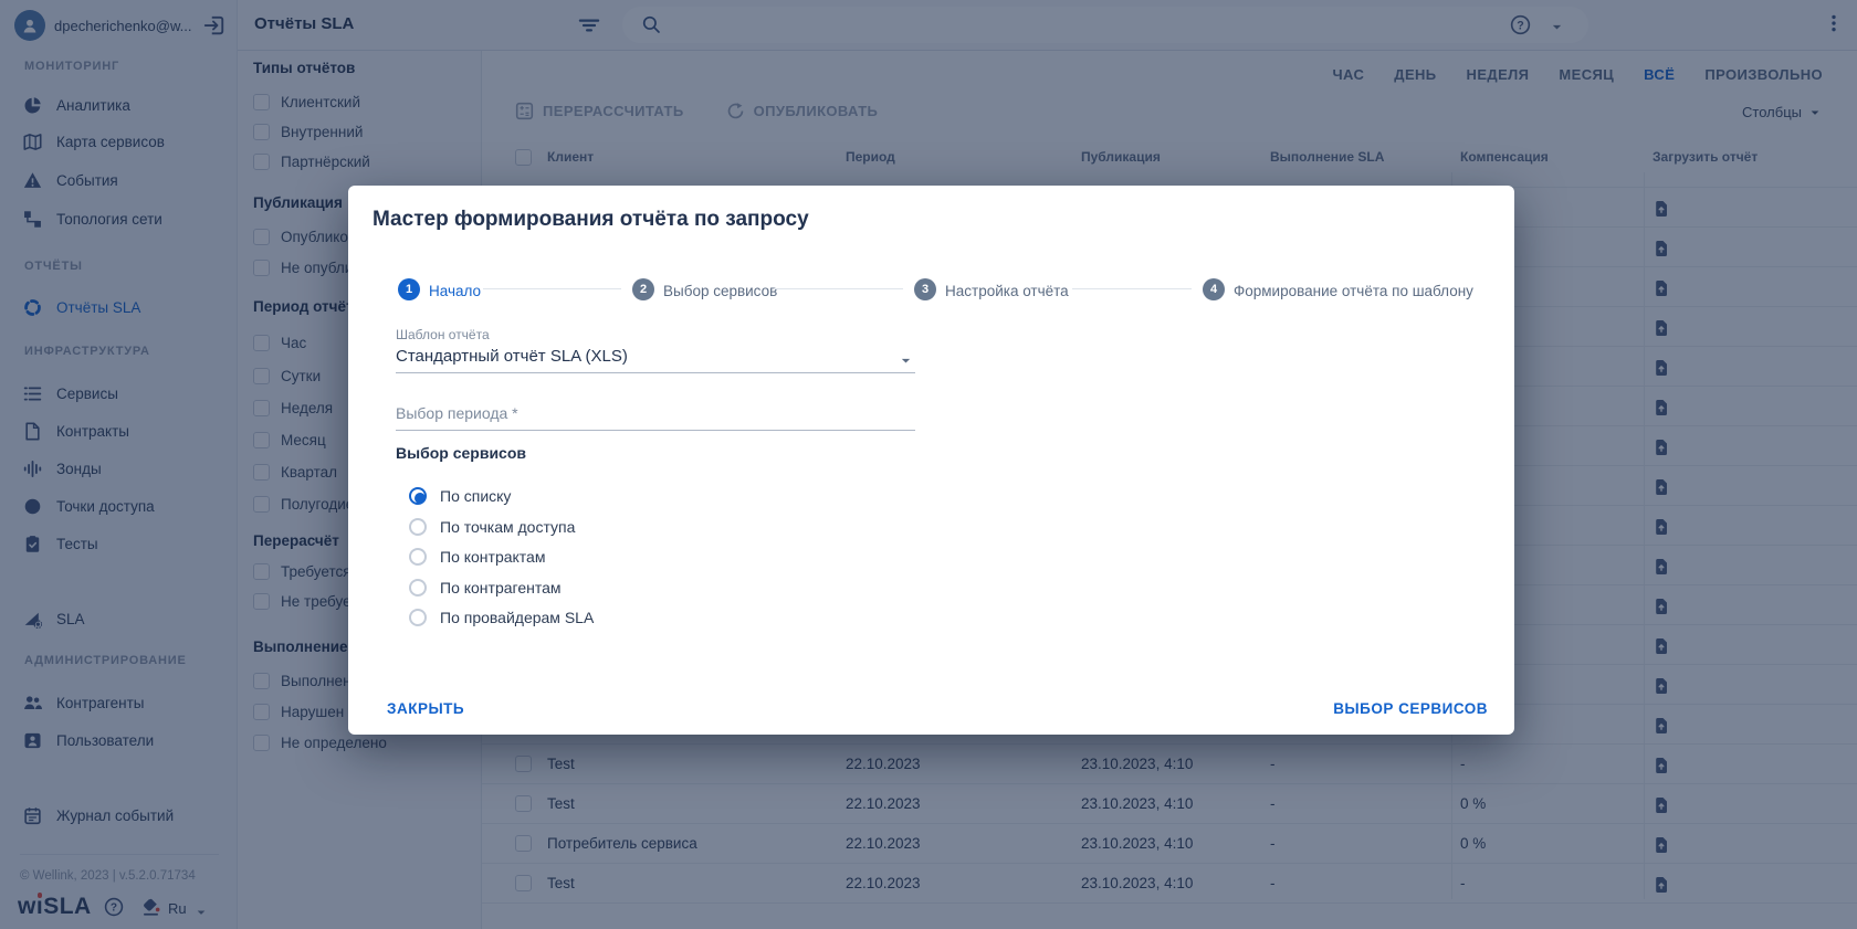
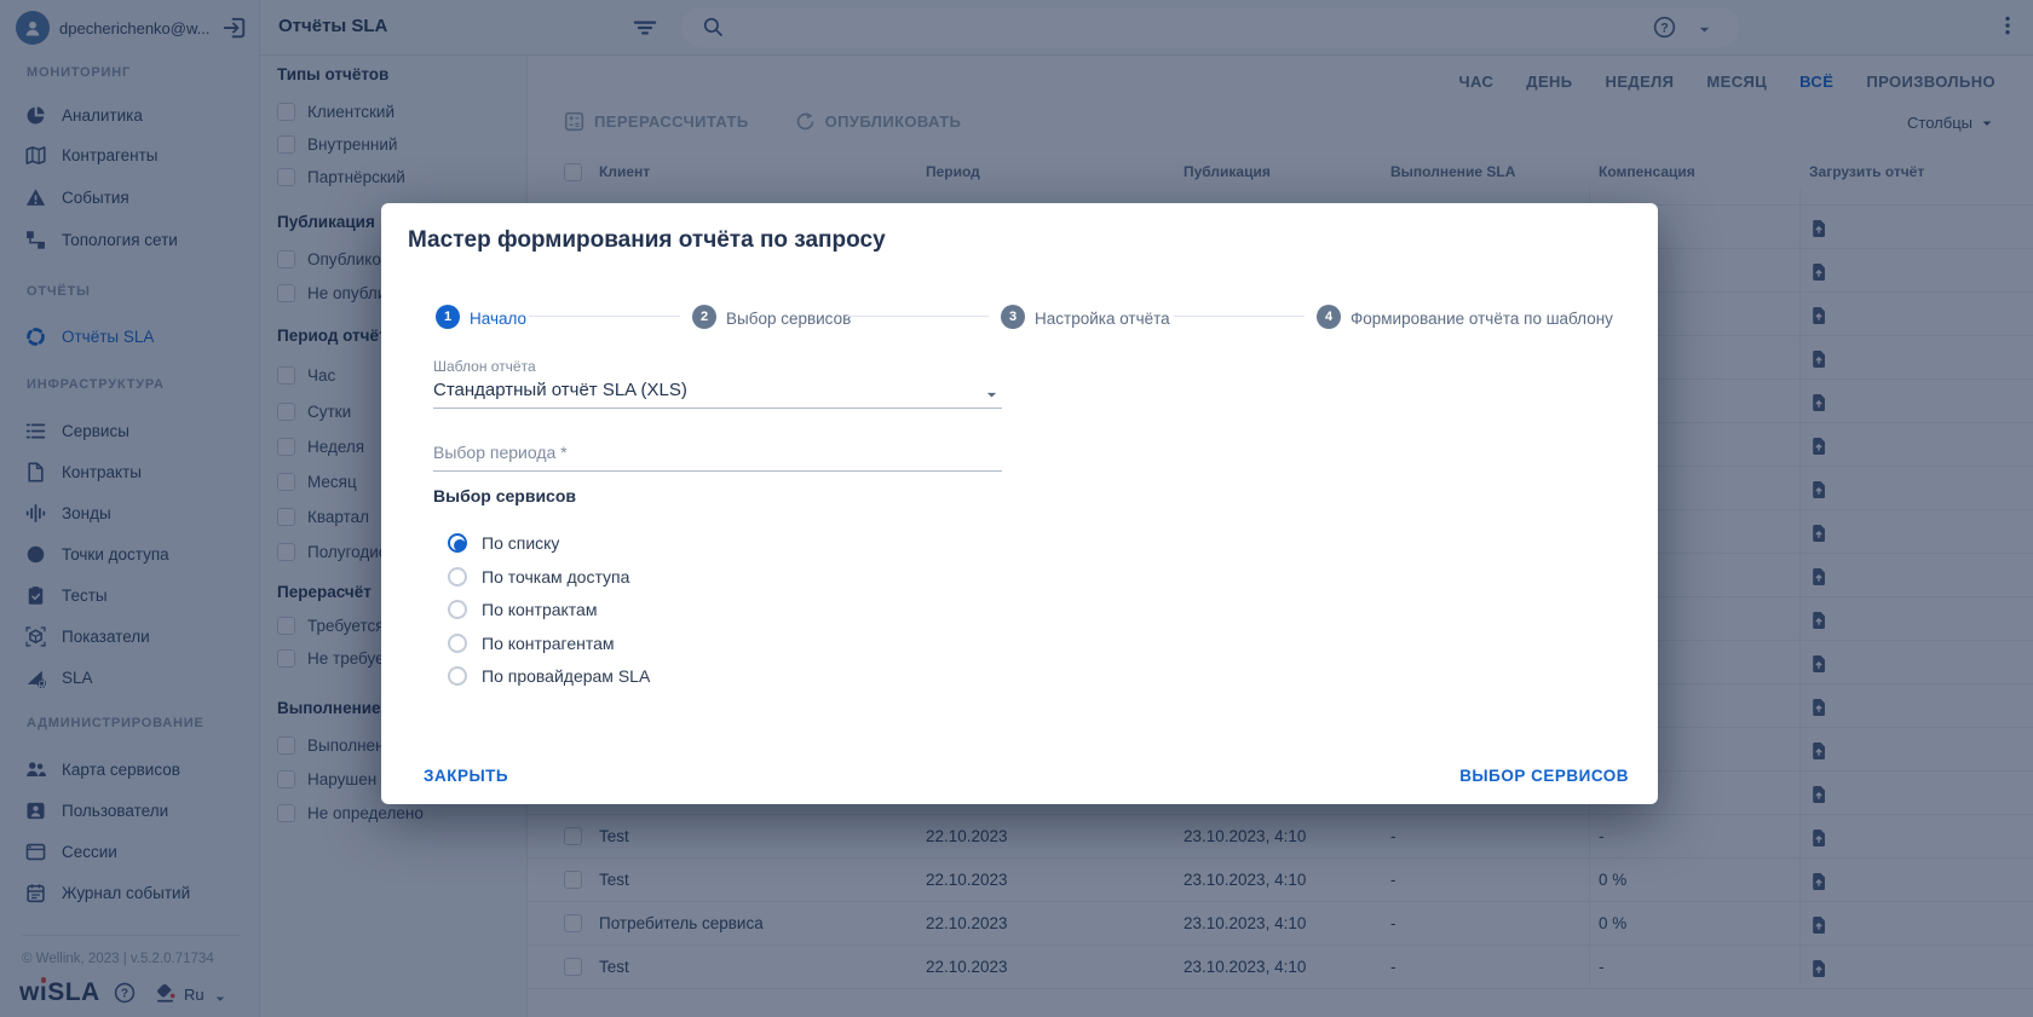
  dpecherichenko@w...
  МОНИТОРИНГ
  Аналитика
- Карта сервисов
+ Контрагенты
  События
  Топология сети
  ОТЧЁТЫ
  Отчёты SLA
  ИНФРАСТРУКТУРА
  Сервисы
  Контракты
  Зонды
  Точки доступа
  Тесты
+ Показатели
  SLA
  АДМИНИСТРИРОВАНИЕ
- Контрагенты
+ Карта сервисов
  Пользователи
+ Сессии
  Журнал событий
  © Wellink, 2023 | v.5.2.0.71734
  wıSLA
  Ru
  Отчёты SLA
  Типы отчётов
  Клиентский
  Внутренний
  Партнёрский
  Публикация
  Опублико
  Период отчё
  Час
  Сутки
  Неделя
  Месяц
  Квартал
  Полугоди
  Перерасчёт
  Требуется
  Не требуе
  Выполнение
  Выполнен
  Нарушен
  Не определено
  ЧАС
  ДЕНЬ
  НЕДЕЛЯ
  МЕСЯЦ
  ВСЁ
  ПРОИЗВОЛЬНО
  ПЕРЕРАССЧИТАТЬ
  ОПУБЛИКОВАТЬ
  Столбцы
  Клиент
  Период
  Публикация
  Выполнение SLA
  Компенсация
  Загрузить отчёт
  Test
  22.10.2023
  23.10.2023, 4:10
  -
  -
  Test
  22.10.2023
  23.10.2023, 4:10
  -
  0 %
  Потребитель сервиса
  22.10.2023
  23.10.2023, 4:10
  -
  0 %
  Test
  22.10.2023
  23.10.2023, 4:10
  -
  -
  Мастер формирования отчёта по запросу
  1
  Начало
  2
  Выбор сервисов
  3
  Настройка отчёта
  4
  Формирование отчёта по шаблону
  Шаблон отчёта
  Стандартный отчёт SLA (XLS)
  Выбор периода *
  Выбор сервисов
  По списку
  По точкам доступа
  По контрактам
  По контрагентам
  По провайдерам SLA
  ЗАКРЫТЬ
  ВЫБОР СЕРВИСОВ
